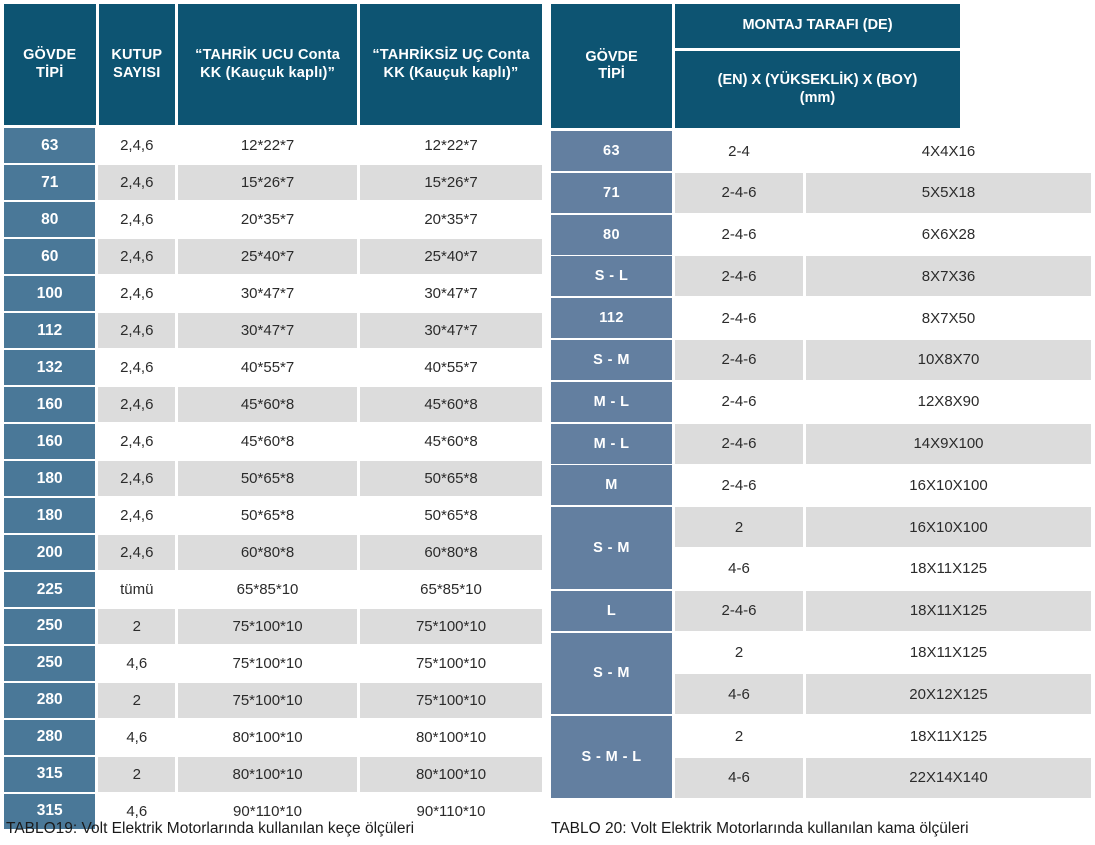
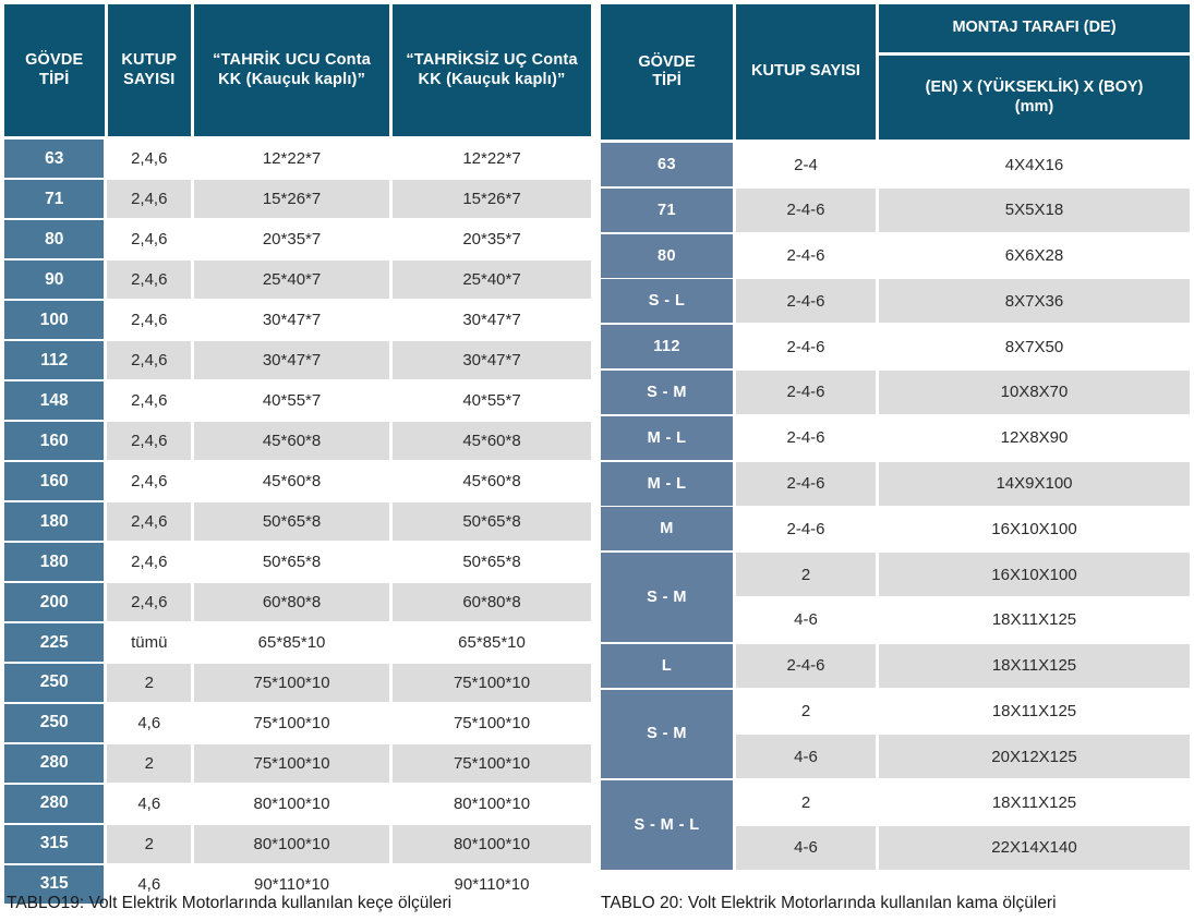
  GÖVDE
  TİPİ
  KUTUP
  SAYISI
  “TAHRİK UCU Conta
  KK (Kauçuk kaplı)”
  “TAHRİKSİZ UÇ Conta
  KK (Kauçuk kaplı)”
  63
  2,4,6
  12*22*7
  12*22*7
  71
  2,4,6
  15*26*7
  15*26*7
  80
  2,4,6
  20*35*7
  20*35*7
- 60
+ 90
  2,4,6
  25*40*7
  25*40*7
  100
  2,4,6
  30*47*7
  30*47*7
  112
  2,4,6
  30*47*7
  30*47*7
- 132
+ 148
  2,4,6
  40*55*7
  40*55*7
  160
  2,4,6
  45*60*8
  45*60*8
  160
  2,4,6
  45*60*8
  45*60*8
  180
  2,4,6
  50*65*8
  50*65*8
  180
  2,4,6
  50*65*8
  50*65*8
  200
  2,4,6
  60*80*8
  60*80*8
  225
  tümü
  65*85*10
  65*85*10
  250
  2
  75*100*10
  75*100*10
  250
  4,6
  75*100*10
  75*100*10
  280
  2
  75*100*10
  75*100*10
  280
  4,6
  80*100*10
  80*100*10
  315
  2
  80*100*10
  80*100*10
  315
  4,6
  90*110*10
  90*110*10
  GÖVDE
  TİPİ
+ KUTUP SAYISI
  MONTAJ TARAFI (DE)
  (EN) X (YÜKSEKLİK) X (BOY)
  (mm)
  63
  2-4
  4X4X16
  71
  2-4-6
  5X5X18
  80
  2-4-6
  6X6X28
  S - L
  2-4-6
  8X7X36
  112
  2-4-6
  8X7X50
  S - M
  2-4-6
  10X8X70
  M - L
  2-4-6
  12X8X90
  M - L
  2-4-6
  14X9X100
  M
  2-4-6
  16X10X100
  S - M
  2
  16X10X100
  4-6
  18X11X125
  L
  2-4-6
  18X11X125
  S - M
  2
  18X11X125
  4-6
  20X12X125
  S - M - L
  2
  18X11X125
  4-6
  22X14X140
  TABLO19: Volt Elektrik Motorlarında kullanılan keçe ölçüleri
  TABLO 20: Volt Elektrik Motorlarında kullanılan kama ölçüleri
